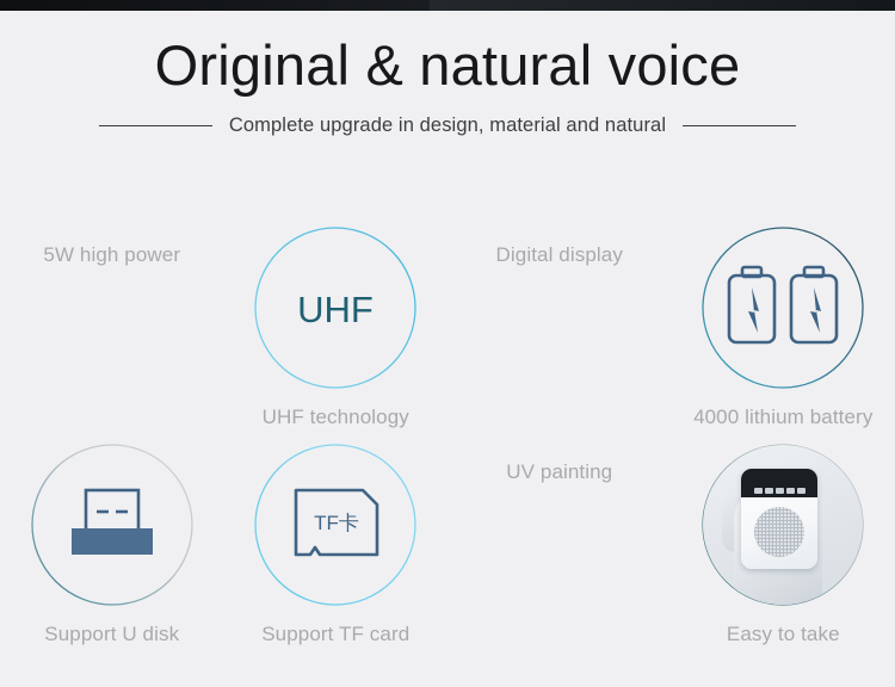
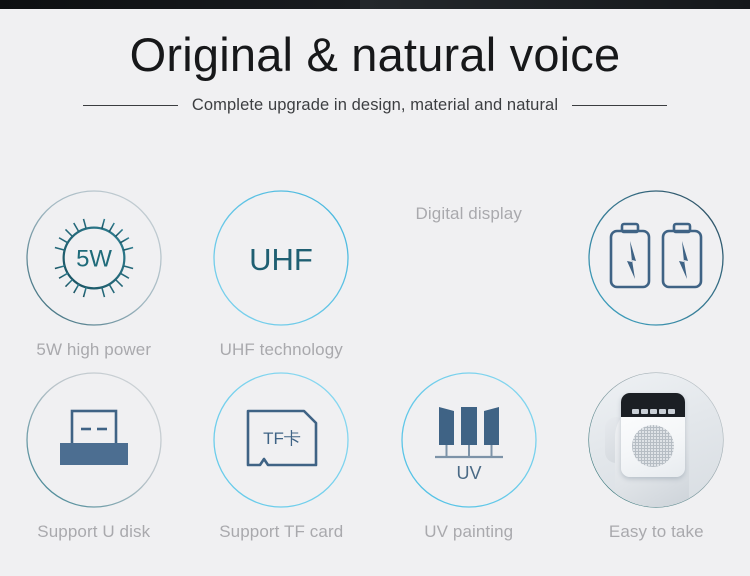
  Original & natural voice
  Complete upgrade in design, material and natural
+ 5W
  5W high power
  UHF
  UHF technology
  Digital display
- 4000 lithium battery
  Support U disk
  TF卡
  Support TF card
+ UV
  UV painting
  Easy to take
